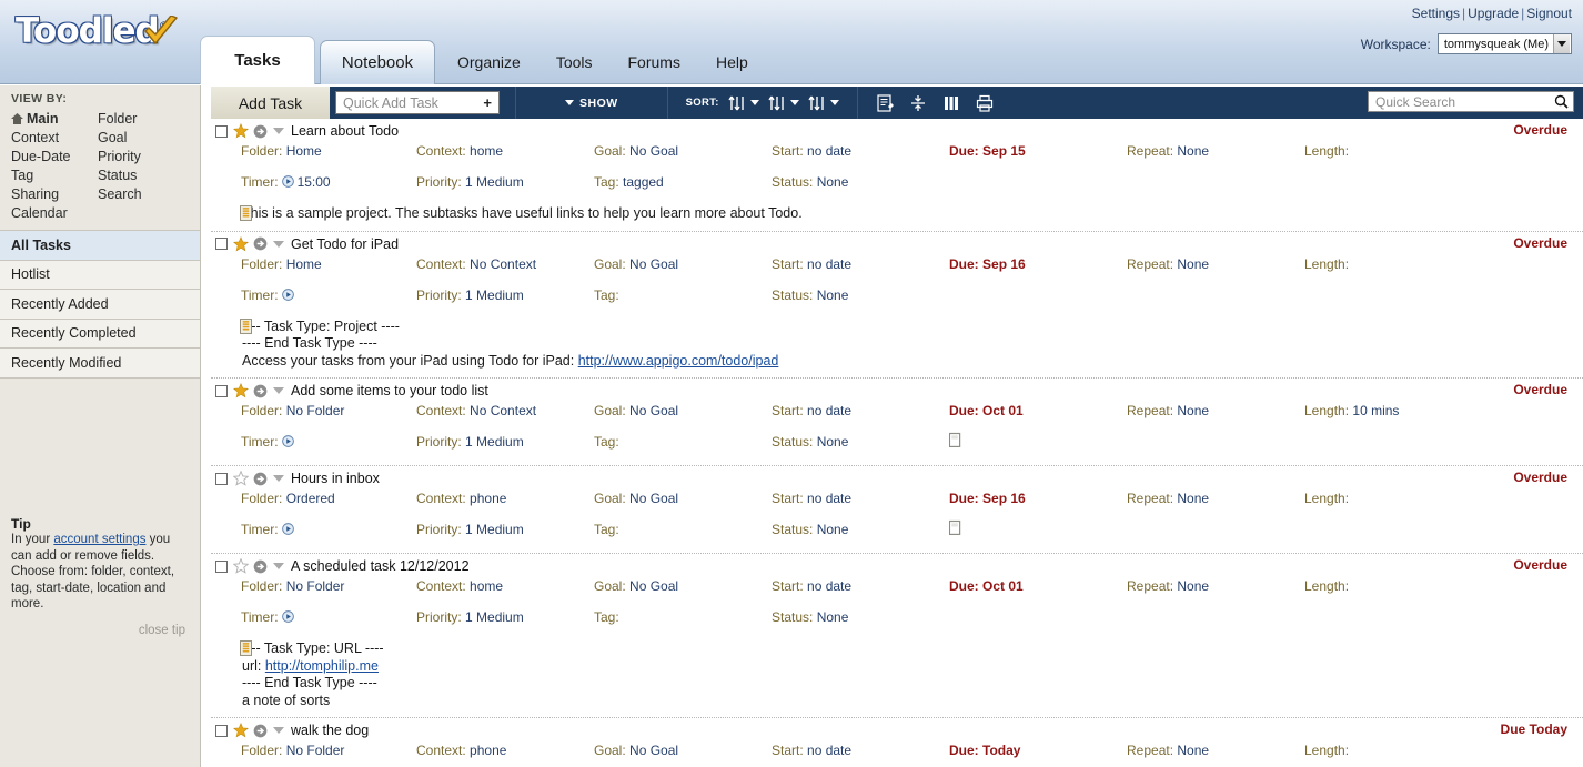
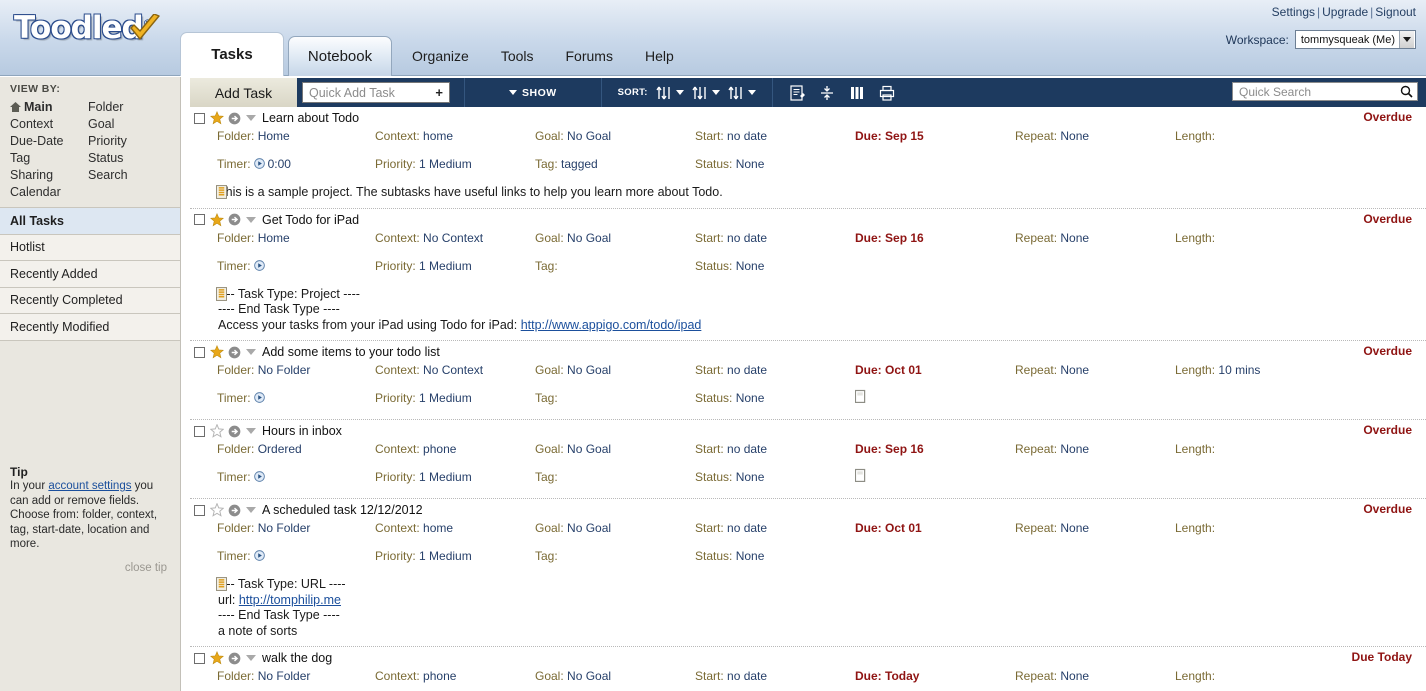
  Toodle
  Settings | Upgrade | Signout
  Workspace:
  tommysqueak (Me)
  Tasks
  Notebook
  Organize
  Tools
  Forums
  Help
  VIEW BY:
  Main
  Context
  Due-Date
  Tag
  Sharing
  Calendar
  Folder
  Goal
  Priority
  Status
  Search
  All Tasks
  Hotlist
  Recently Added
  Recently Completed
  Recently Modified
  Tip
  In your account settings you can add or remove fields. Choose from: folder, context, tag, start-date, location and more.
  close tip
  Add Task
  Quick Add Task
  +
  SHOW
  SORT:
  Quick Search
  Learn about Todo
  Overdue
  Folder: Home
  Context: home
  Goal: No Goal
  Start: no date
  Due: Sep 15
  Repeat: None
  Length:
- Timer: 15:00
+ Timer: 0:00
  Priority: 1 Medium
  Tag: tagged
  Status: None
  his is a sample project. The subtasks have useful links to help you learn more about Todo.
  Get Todo for iPad
  Overdue
  Folder: Home
  Context: No Context
  Goal: No Goal
  Start: no date
  Due: Sep 16
  Repeat: None
  Length:
  Timer:
  Priority: 1 Medium
  Tag:
  Status: None
  -- Task Type: Project ----
  ---- End Task Type ----
  Access your tasks from your iPad using Todo for iPad: http://www.appigo.com/todo/ipad
  Add some items to your todo list
  Overdue
  Folder: No Folder
  Context: No Context
  Goal: No Goal
  Start: no date
  Due: Oct 01
  Repeat: None
  Length: 10 mins
  Timer:
  Priority: 1 Medium
  Tag:
  Status: None
  Hours in inbox
  Overdue
  Folder: Ordered
  Context: phone
  Goal: No Goal
  Start: no date
  Due: Sep 16
  Repeat: None
  Length:
  Timer:
  Priority: 1 Medium
  Tag:
  Status: None
  A scheduled task 12/12/2012
  Overdue
  Folder: No Folder
  Context: home
  Goal: No Goal
  Start: no date
  Due: Oct 01
  Repeat: None
  Length:
  Timer:
  Priority: 1 Medium
  Tag:
  Status: None
  -- Task Type: URL ----
  url: http://tomphilip.me
  ---- End Task Type ----
  a note of sorts
  walk the dog
  Due Today
  Folder: No Folder
  Context: phone
  Goal: No Goal
  Start: no date
  Due: Today
  Repeat: None
  Length:
